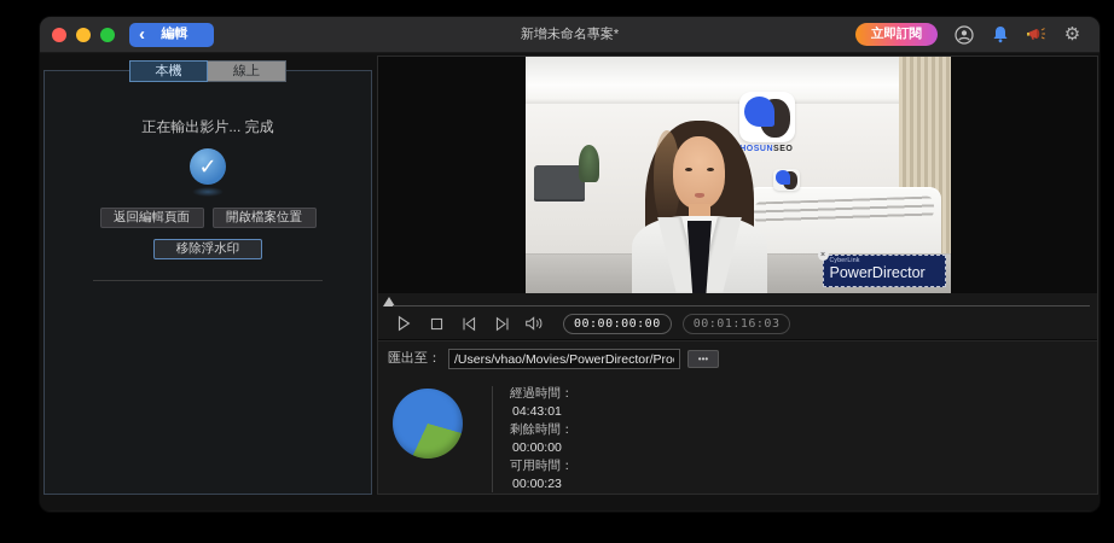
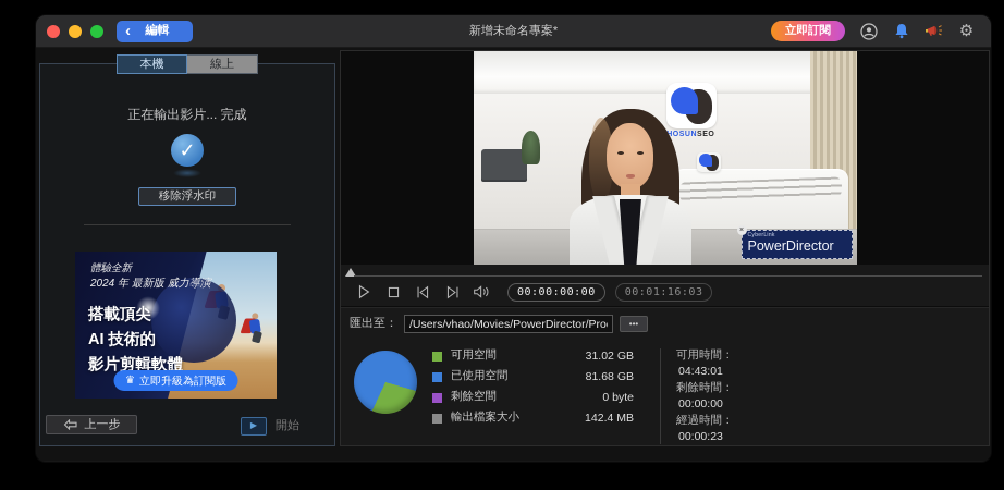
  ‹
  編輯
  新增未命名專案*
  立即訂閱
  ⚙
  本機
  線上
  正在輸出影片... 完成
  ✓
- 返回編輯頁面
- 開啟檔案位置
  移除浮水印
+ 體驗全新
+ 2024 年 最新版 威力導演
+ 搭載頂尖
+ AI 技術的
+ 影片剪輯軟體
+ ♛
+ 立即升級為訂閱版
+ 上一步
+ ▶
+ 開始
  PowerDirector
  00:00:00:00
  00:01:16:03
  匯出至：
  /Users/vhao/Movies/PowerDirector/Pro
  •••
+ 可用空間
+ 31.02 GB
+ 已使用空間
+ 81.68 GB
+ 剩餘空間
+ 0 byte
+ 輸出檔案大小
+ 142.4 MB
- 經過時間：
+ 可用時間：
  04:43:01
  剩餘時間：
  00:00:00
- 可用時間：
+ 經過時間：
  00:00:23
